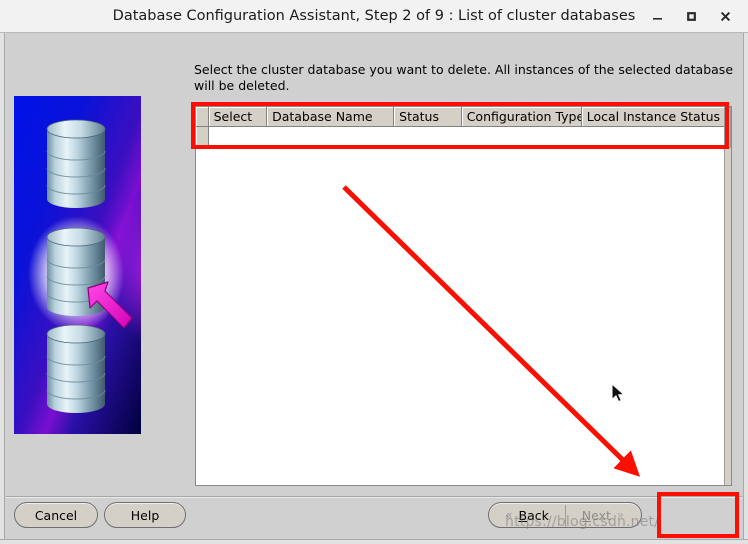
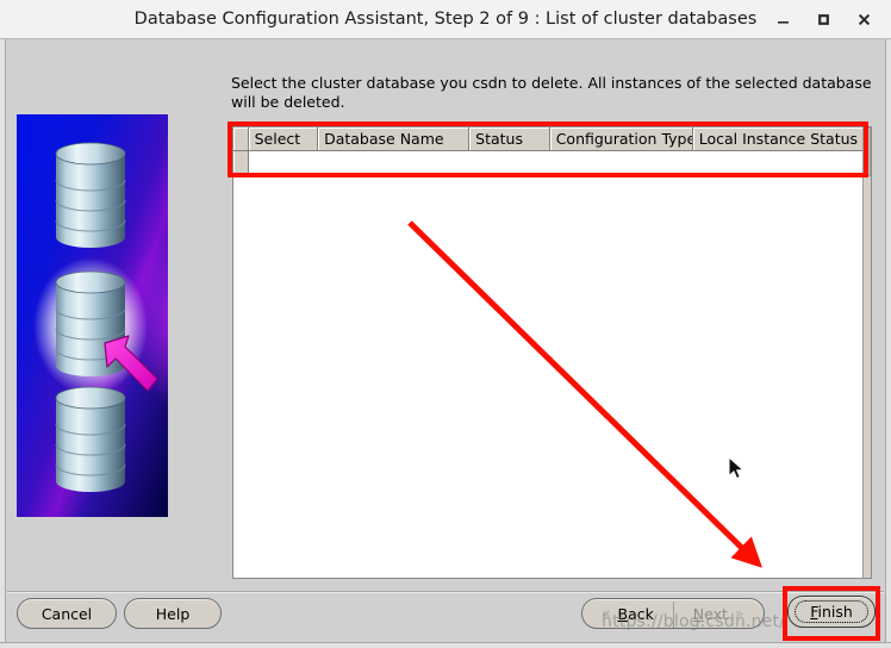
  Database Configuration Assistant, Step 2 of 9 : List of cluster databases
- Select the cluster database you want to delete. All instances of the selected database will be deleted.
+ Select the cluster database you csdn to delete. All instances of the selected database will be deleted.
  	Select	Database Name	Status	Configuration Type	Local Instance Status
  Cancel
  Help
  «
  Back
  Next
  »
+ Finish
  https://blog.csdn.net/
